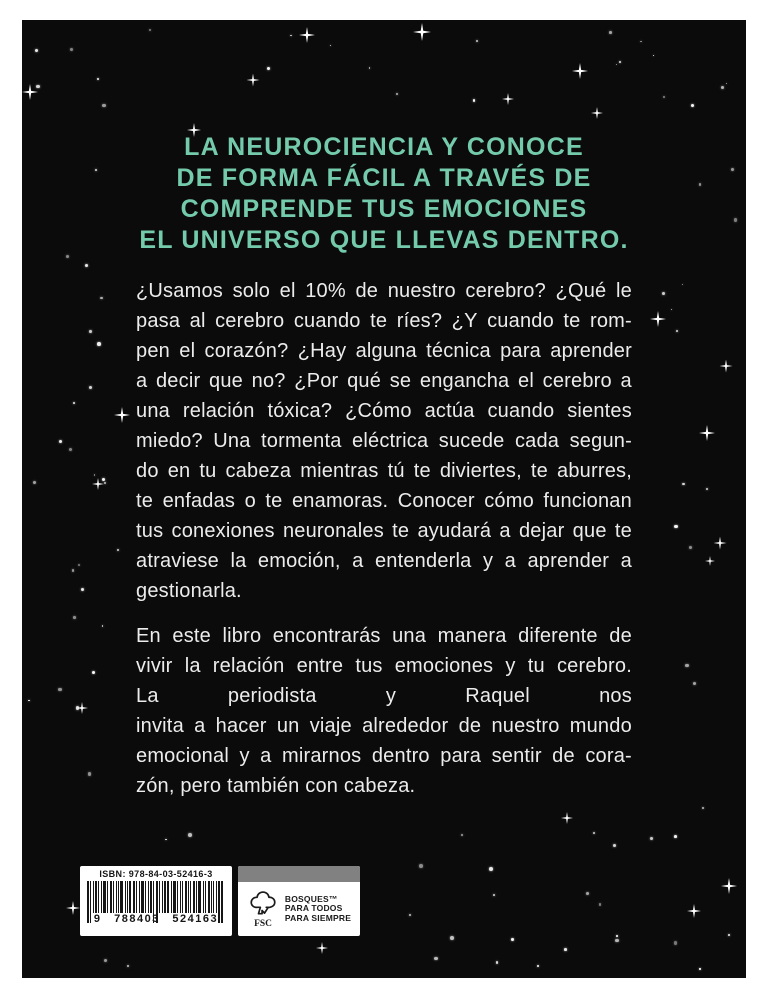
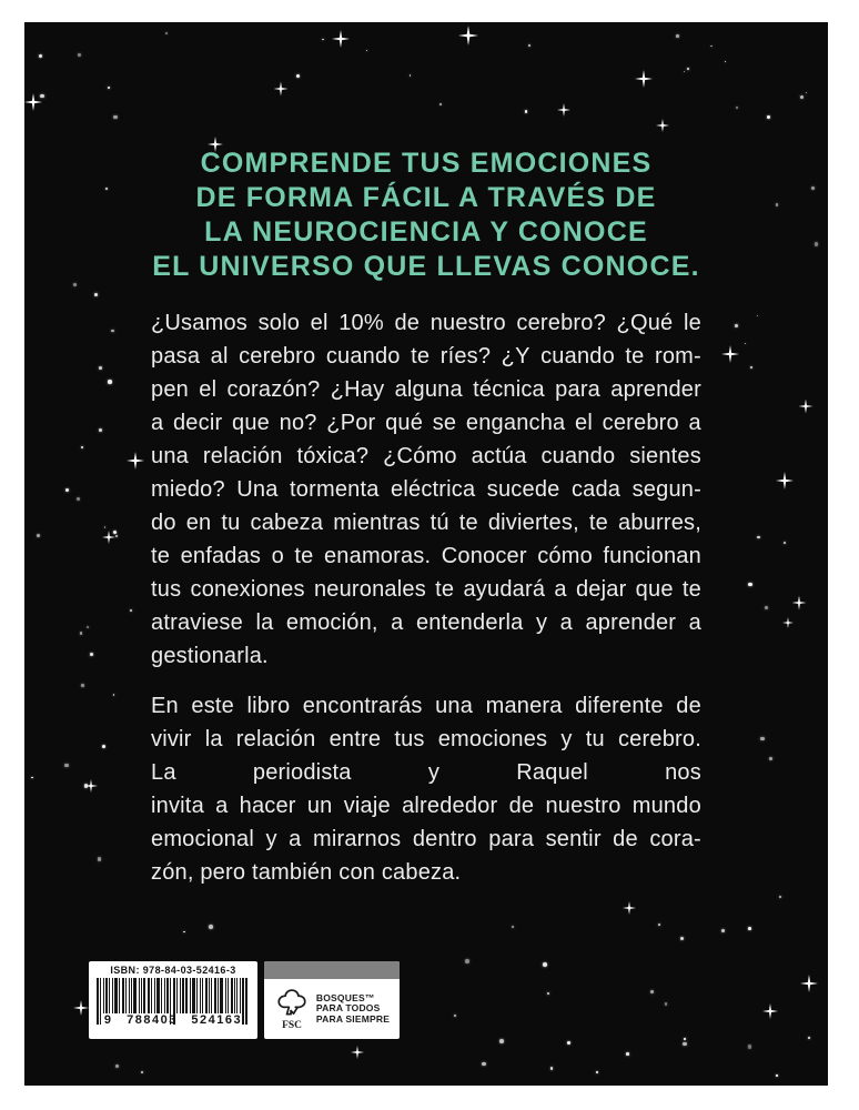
- LA NEUROCIENCIA Y CONOCE
+ COMPRENDE TUS EMOCIONES
  DE FORMA FÁCIL A TRAVÉS DE
- COMPRENDE TUS EMOCIONES
+ LA NEUROCIENCIA Y CONOCE
- EL UNIVERSO QUE LLEVAS DENTRO.
+ EL UNIVERSO QUE LLEVAS CONOCE.
  ¿Usamos
  solo
  el
  10%
  de
  nuestro
  cerebro?
  ¿Qué
  le
  pasa
  al
  cerebro
  cuando
  te
  ríes?
  ¿Y
  cuando
  te
  rom-
  pen
  el
  corazón?
  ¿Hay
  alguna
  técnica
  para
  aprender
  a
  decir
  que
  no?
  ¿Por
  qué
  se
  engancha
  el
  cerebro
  a
  una
  relación
  tóxica?
  ¿Cómo
  actúa
  cuando
  sientes
  miedo?
  Una
  tormenta
  eléctrica
  sucede
  cada
  segun-
  do
  en
  tu
  cabeza
  mientras
  tú
  te
  diviertes,
  te
  aburres,
  te
  enfadas
  o
  te
  enamoras.
  Conocer
  cómo
  funcionan
  tus
  conexiones
  neuronales
  te
  ayudará
  a
  dejar
  que
  te
  atraviese
  la
  emoción,
  a
  entenderla
  y
  a
  aprender
  a
  gestionarla.
  En
  este
  libro
  encontrarás
  una
  manera
  diferente
  de
  vivir
  la
  relación
  entre
  tus
  emociones
  y
  tu
  cerebro.
  La
  periodista
  y
  Raquel
  nos
  invita
  a
  hacer
  un
  viaje
  alrededor
  de
  nuestro
  mundo
  emocional
  y
  a
  mirarnos
  dentro
  para
  sentir
  de
  cora-
  zón, pero también con cabeza.
  ISBN: 978-84-03-52416-3
  9 788403 524163
  FSC
  BOSQUES™
  PARA TODOS
  PARA SIEMPRE
